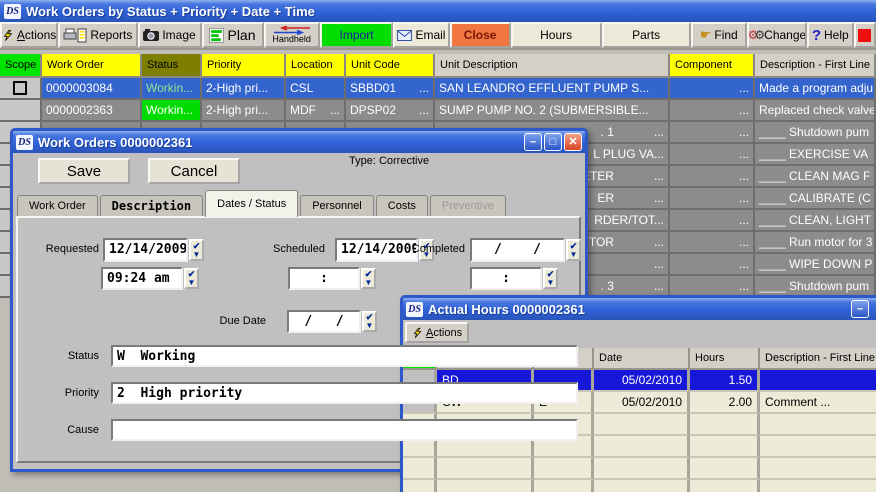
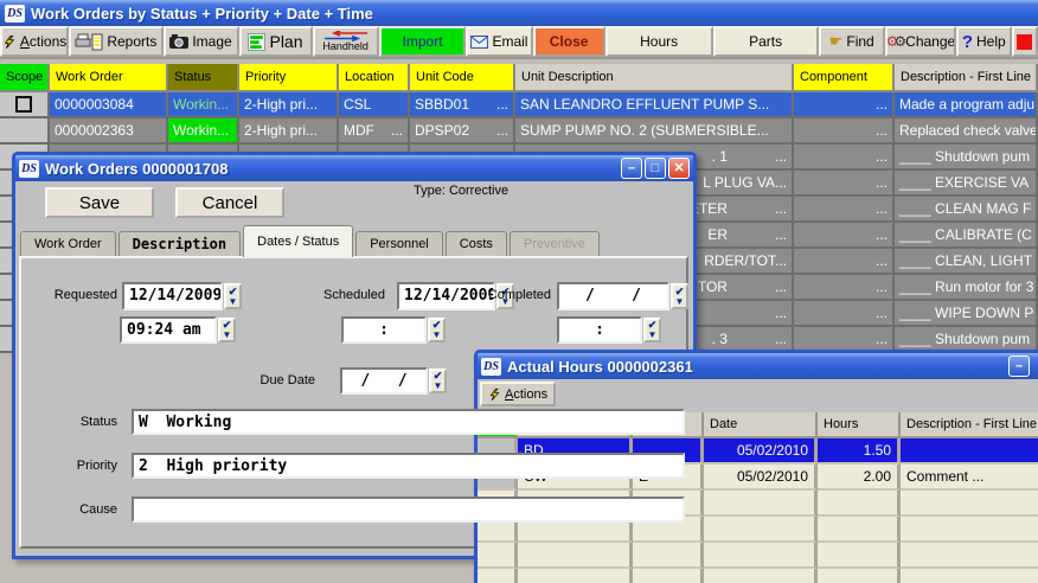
  DS
  Work Orders by Status + Priority + Date + Time
  Actions
  Reports
  Image
  Plan
  Handheld
  Import
  Email
  Close
  Hours
  Parts
  ☛
  Find
  ⚙⚙
  Change
  ?
  Help
  Scope
  Work Order
  Status
  Priority
  Location
  Unit Code
  Unit Description
  Component
  Description - First Line
  0000003084
  Workin...
  2-High pri...
  CSL
  SBBD01
  ...
  SAN LEANDRO EFFLUENT PUMP S...
  ...
  Made a program adju
  0000002363
  Workin...
  2-High pri...
  MDF
  ...
  DPSP02
  ...
  SUMP PUMP NO. 2 (SUBMERSIBLE...
  ...
  Replaced check valve
  . 1
  ...
  ...
  ____ Shutdown pum
  L PLUG VA...
  ...
  ____ EXERCISE VA
  ...
  ...
  ____ CLEAN MAG F
  ER
  ...
  ...
  ____ CALIBRATE (C
  RDER/TOT...
  ...
  ____ CLEAN, LIGHT
  TOR
  ...
  ...
  ____ Run motor for 3
  ...
  ...
  ____ WIPE DOWN P
  . 3
  ...
  ...
  ____ Shutdown pum
  DS
- Work Orders 0000002361
+ Work Orders 0000001708
  －
  □
  ✕
  Save
  Cancel
  Type: Corrective
  Work Order
  Description
  Dates / Status
  Personnel
  Costs
  Preventive
  Requested
  12/14/2009
  ✔
  ▼
  Scheduled
  12/14/2009
  ✔
  ▼
  Completed
  / /
  ✔
  ▼
  09:24 am
  ✔
  ▼
  :
  ✔
  ▼
  :
  ✔
  ▼
  Due Date
  / /
  ✔
  ▼
  Status
  W Working
  Priority
  2 High priority
  Cause
  DS
  Actual Hours 0000002361
  －
  Actions
  Date
  Hours
  Description - First Line
  BD
  05/02/2010
  1.50
  05/02/2010
  2.00
  Comment ...
